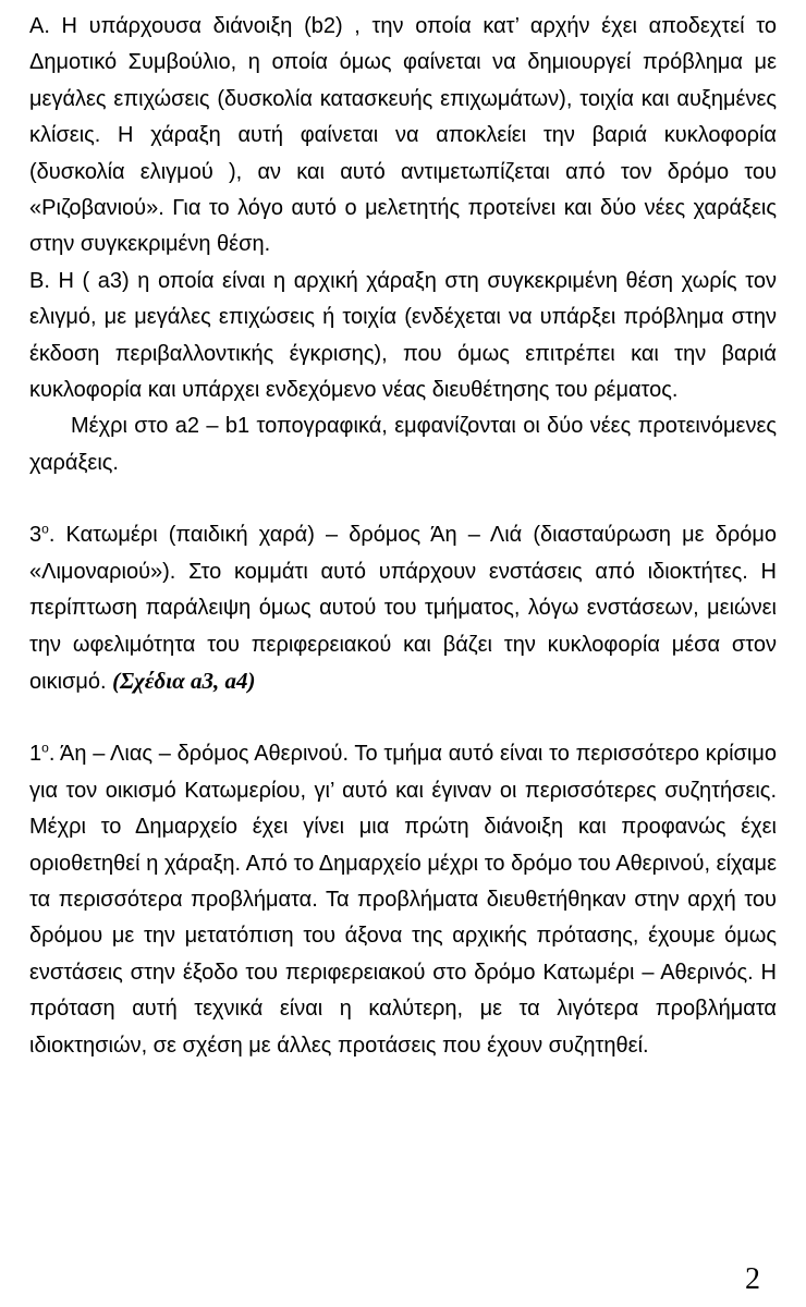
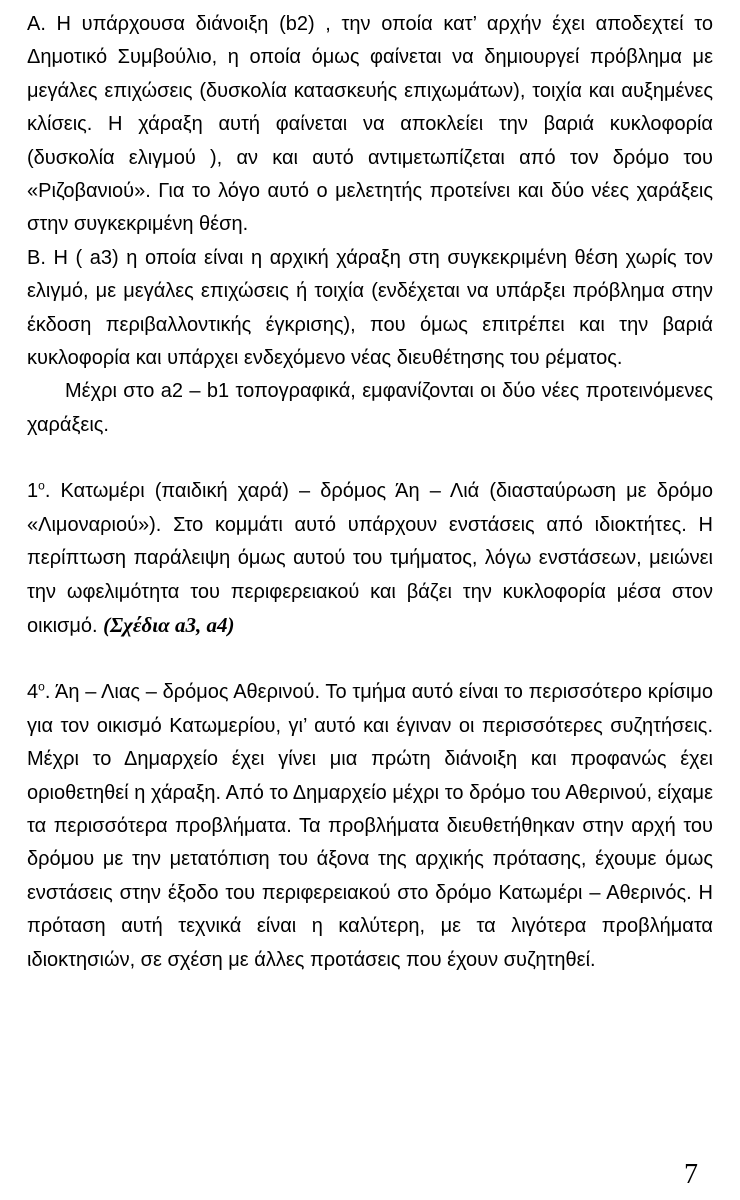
  Α. Η υπάρχουσα διάνοιξη (b2) , την οποία κατ’ αρχήν έχει αποδεχτεί το Δημοτικό Συμβούλιο, η οποία όμως φαίνεται να δημιουργεί πρόβλημα με μεγάλες επιχώσεις (δυσκολία κατασκευής επιχωμάτων), τοιχία και αυξημένες κλίσεις. Η χάραξη αυτή φαίνεται να αποκλείει την βαριά κυκλοφορία (δυσκολία ελιγμού ), αν και αυτό αντιμετωπίζεται από τον δρόμο του «Ριζοβανιού». Για το λόγο αυτό ο μελετητής προτείνει και δύο νέες χαράξεις στην συγκεκριμένη θέση.
  Β. Η ( a3) η οποία είναι η αρχική χάραξη στη συγκεκριμένη θέση χωρίς τον ελιγμό, με μεγάλες επιχώσεις ή τοιχία (ενδέχεται να υπάρξει πρόβλημα στην έκδοση περιβαλλοντικής έγκρισης), που όμως επιτρέπει και την βαριά κυκλοφορία και υπάρχει ενδεχόμενο νέας διευθέτησης του ρέματος.
  Μέχρι στο a2 – b1 τοπογραφικά, εμφανίζονται οι δύο νέες προτεινόμενες χαράξεις.
- 3ο. Κατωμέρι (παιδική χαρά) – δρόμος Άη – Λιά (διασταύρωση με δρόμο «Λιμοναριού»). Στο κομμάτι αυτό υπάρχουν ενστάσεις από ιδιοκτήτες. Η περίπτωση παράλειψη όμως αυτού του τμήματος, λόγω ενστάσεων, μειώνει την ωφελιμότητα του περιφερειακού και βάζει την κυκλοφορία μέσα στον οικισμό. (Σχέδια a3, a4)
+ 1ο. Κατωμέρι (παιδική χαρά) – δρόμος Άη – Λιά (διασταύρωση με δρόμο «Λιμοναριού»). Στο κομμάτι αυτό υπάρχουν ενστάσεις από ιδιοκτήτες. Η περίπτωση παράλειψη όμως αυτού του τμήματος, λόγω ενστάσεων, μειώνει την ωφελιμότητα του περιφερειακού και βάζει την κυκλοφορία μέσα στον οικισμό. (Σχέδια a3, a4)
- 1ο. Άη – Λιας – δρόμος Αθερινού. Το τμήμα αυτό είναι το περισσότερο κρίσιμο για τον οικισμό Κατωμερίου, γι’ αυτό και έγιναν οι περισσότερες συζητήσεις. Μέχρι το Δημαρχείο έχει γίνει μια πρώτη διάνοιξη και προφανώς έχει οριοθετηθεί η χάραξη. Από το Δημαρχείο μέχρι το δρόμο του Αθερινού, είχαμε τα περισσότερα προβλήματα. Τα προβλήματα διευθετήθηκαν στην αρχή του δρόμου με την μετατόπιση του άξονα της αρχικής πρότασης, έχουμε όμως ενστάσεις στην έξοδο του περιφερειακού στο δρόμο Κατωμέρι – Αθερινός. Η πρόταση αυτή τεχνικά είναι η καλύτερη, με τα λιγότερα προβλήματα ιδιοκτησιών, σε σχέση με άλλες προτάσεις που έχουν συζητηθεί.
+ 4ο. Άη – Λιας – δρόμος Αθερινού. Το τμήμα αυτό είναι το περισσότερο κρίσιμο για τον οικισμό Κατωμερίου, γι’ αυτό και έγιναν οι περισσότερες συζητήσεις. Μέχρι το Δημαρχείο έχει γίνει μια πρώτη διάνοιξη και προφανώς έχει οριοθετηθεί η χάραξη. Από το Δημαρχείο μέχρι το δρόμο του Αθερινού, είχαμε τα περισσότερα προβλήματα. Τα προβλήματα διευθετήθηκαν στην αρχή του δρόμου με την μετατόπιση του άξονα της αρχικής πρότασης, έχουμε όμως ενστάσεις στην έξοδο του περιφερειακού στο δρόμο Κατωμέρι – Αθερινός. Η πρόταση αυτή τεχνικά είναι η καλύτερη, με τα λιγότερα προβλήματα ιδιοκτησιών, σε σχέση με άλλες προτάσεις που έχουν συζητηθεί.
- 2
+ 7
